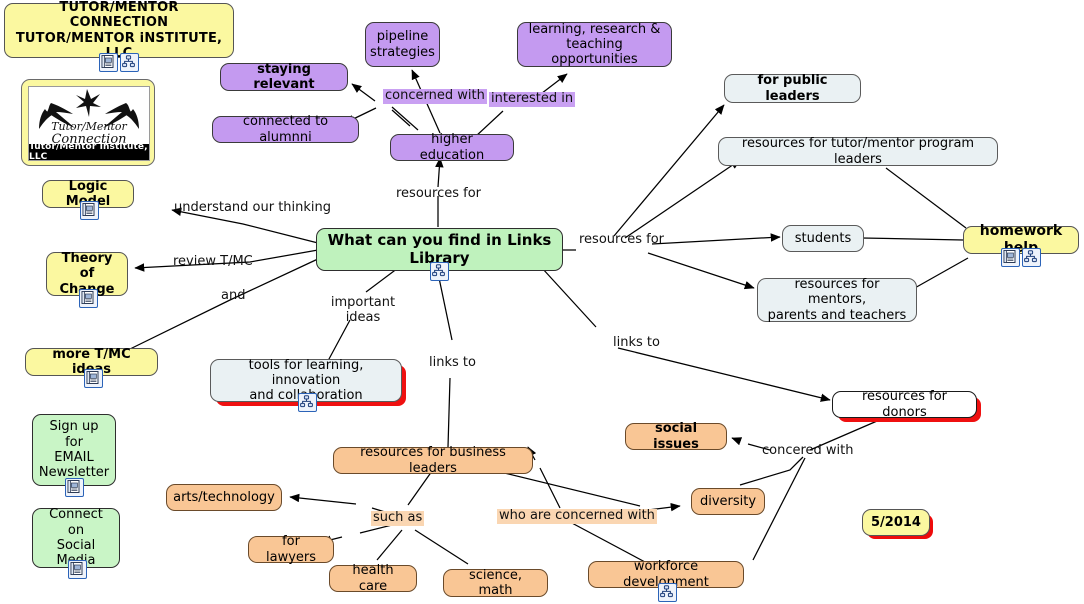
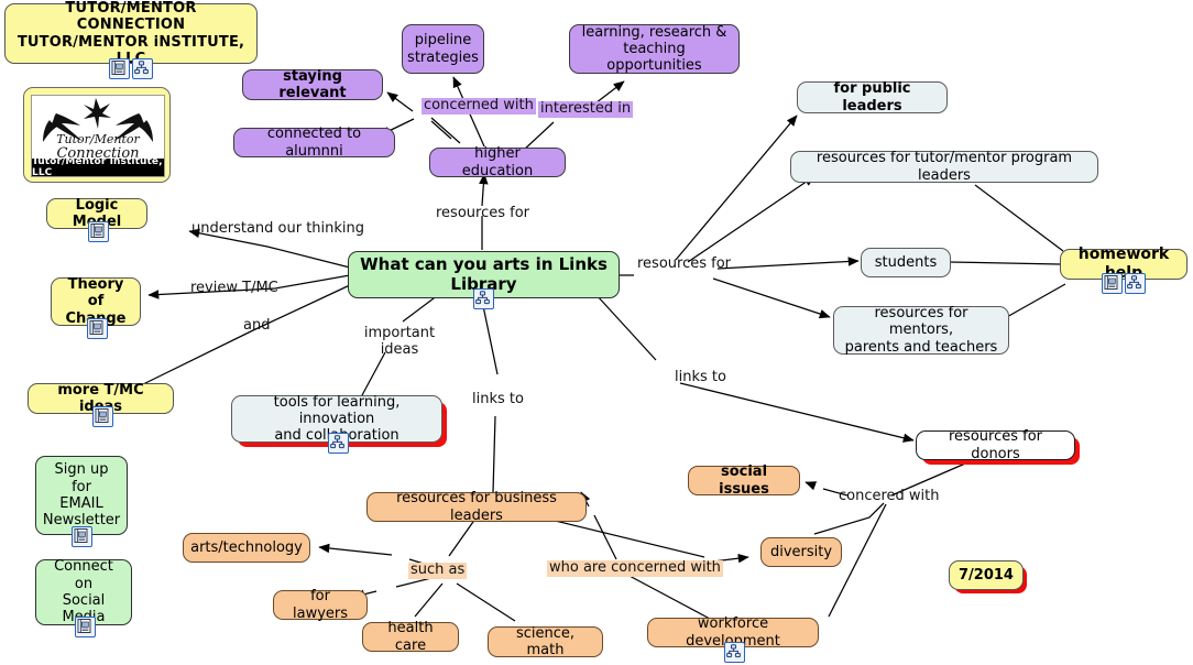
  TUTOR/MENTOR
  CONNECTION
  TUTOR/MENTOR iNSTITUTE, L
  Tutor/Mentor
  Connection
  Tutor/Mentor Institute, LLC
  Logic Mel
  Theory of
  more T/MC ids
  Sign up
  for
  EMAIL
  Newsletter
  Connect on
  Social
- What can you find in Links Library
+ What can you arts in Links Library
  staying relevant
  connected to alumnni
  pipeline
  strategies
  learning, research &
  teaching opportunities
  higher education
  for public leaders
  resources for tutor/mentor program leaders
  students
  resources for mentors,
  parents and teachers
  resources for donors
  tools for learning, innovation
  and coloration
  resources for business leaders
  arts/technology
  for lawyers
  health care
  science, math
  social issues
  diversity
  workforce development
- 5/2014
+ 7/2014
  understand our thinking
  review T/MC
  and
  resources for
  resources for
  important
  ideas
  links to
  links to
  concerned with
  interested in
  such as
  who are concerned with
  concered with
